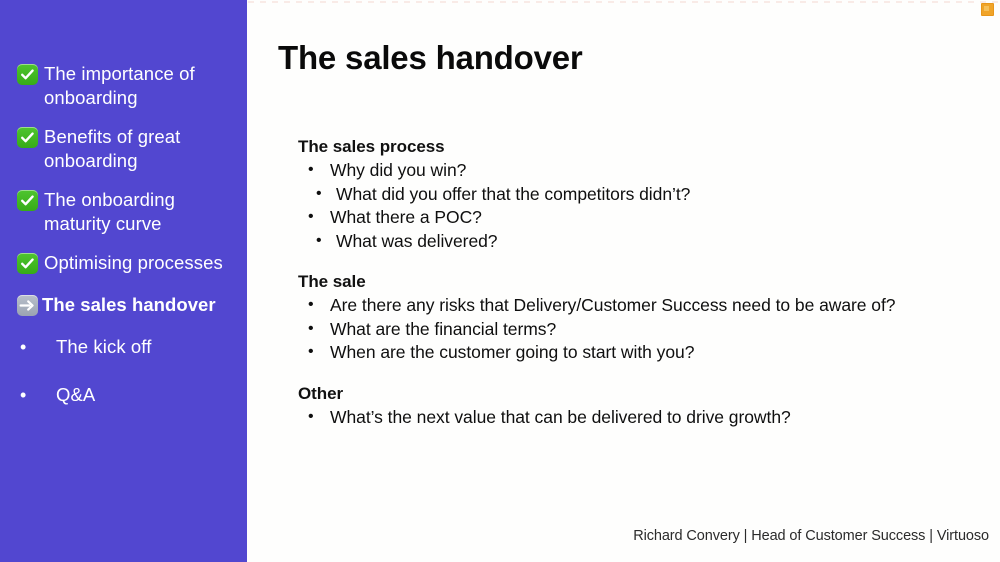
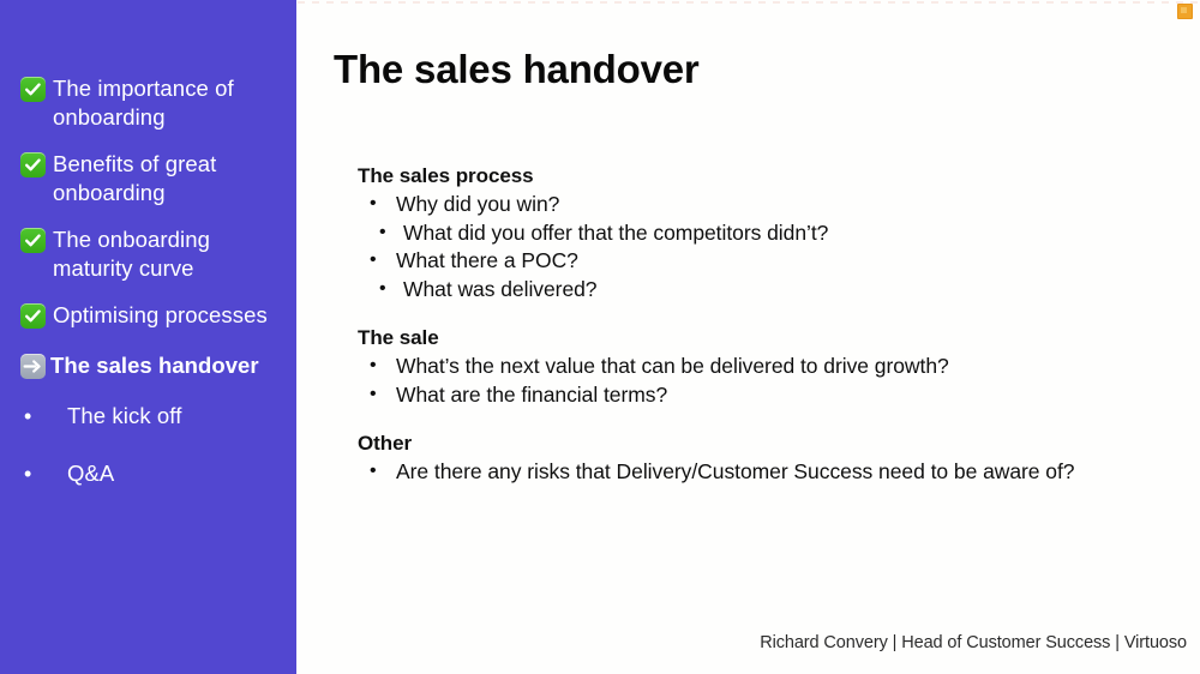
  The importance of
  onboarding
  Benefits of great
  onboarding
  The onboarding
  maturity curve
  Optimising processes
  The sales handover
  •
  The kick off
  •
  Q&A
  The sales handover
  The sales process
  Why did you win?
  What did you offer that the competitors didn’t?
  What there a POC?
  What was delivered?
  The sale
- Are there any risks that Delivery/Customer Success need to be aware of?
+ What’s the next value that can be delivered to drive growth?
  What are the financial terms?
- When are the customer going to start with you?
  Other
- What’s the next value that can be delivered to drive growth?
+ Are there any risks that Delivery/Customer Success need to be aware of?
  Richard Convery | Head of Customer Success | Virtuoso
